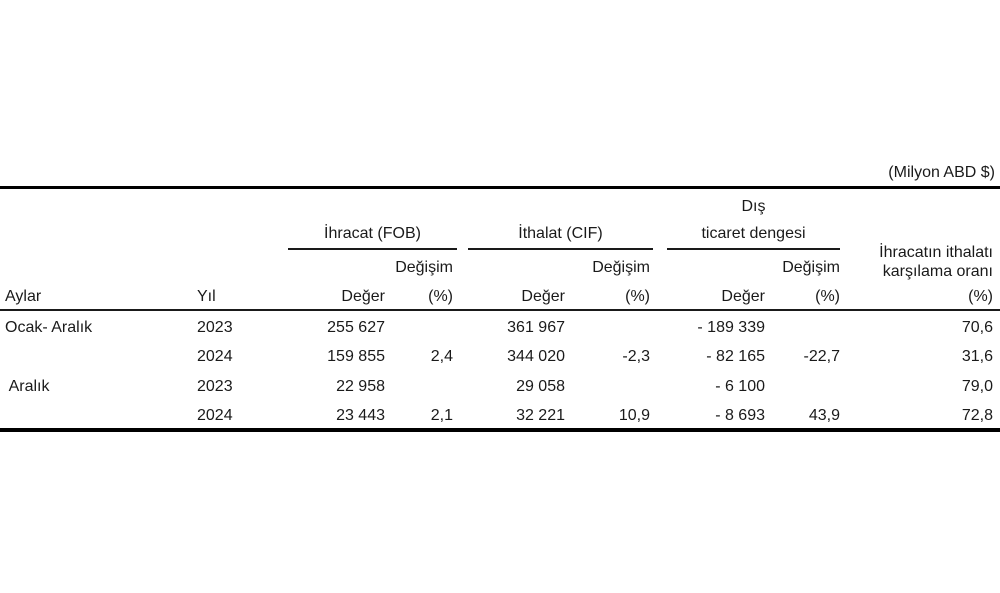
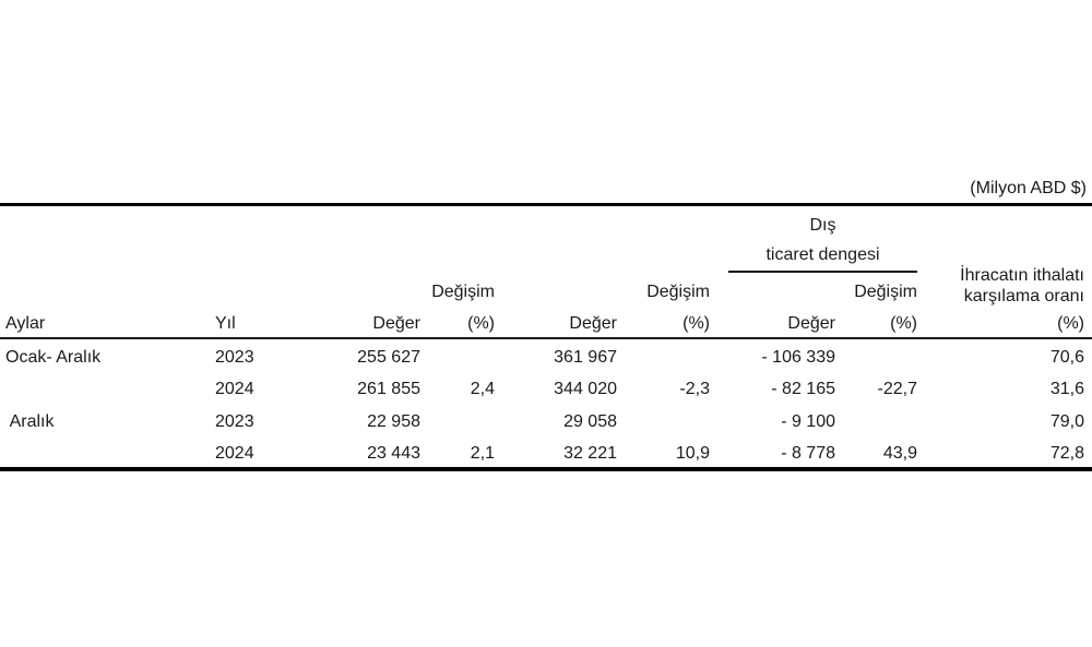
  (Milyon ABD $)
  Dış
- İhracat (FOB)
- İthalat (CIF)
  ticaret dengesi
  İhracatın ithalatı
  karşılama oranı
  Değişim
  Değişim
  Değişim
  Aylar
  Yıl
  Değer
  (%)
  Değer
  (%)
  Değer
  (%)
  (%)
  Ocak- Aralık
  2023
  255 627
  361 967
- - 189 339
+ - 106 339
  70,6
  2024
- 159 855
+ 261 855
  2,4
  344 020
  -2,3
  - 82 165
  -22,7
  31,6
  Aralık
  2023
  22 958
  29 058
- - 6 100
+ - 9 100
  79,0
  2024
  23 443
  2,1
  32 221
  10,9
- - 8 693
+ - 8 778
  43,9
  72,8
